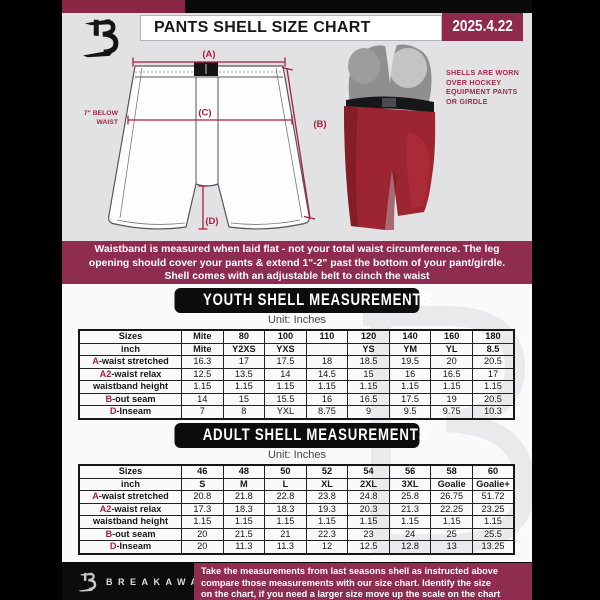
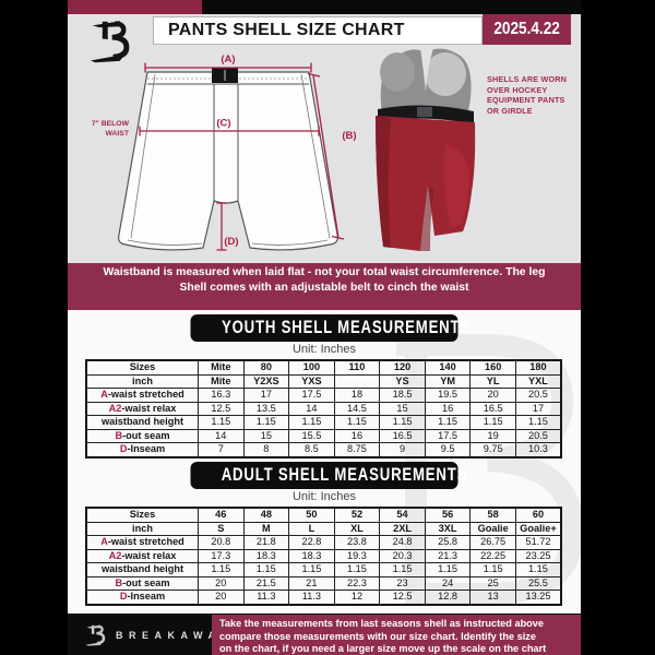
  PANTS SHELL SIZE CHART
  2025.4.22
  (A)
  (C)
  (B)
  (D)
  SHELLS ARE WORN
  OVER HOCKEY
  EQUIPMENT PANTS
  OR GIRDLE
  Waistband is measured when laid flat - not your total waist circumference. The leg
- opening should cover your pants & extend 1"-2" past the bottom of your pant/girdle.
  Shell comes with an adjustable belt to cinch the waist
  YOUTH SHELL MEASUREMENTS
  Unit: Inches
  Sizes	Mite	80	100	110	120	140	160	180
- inch	Mite	Y2XS	YXS		YS	YM	YL	8.5
+ inch	Mite	Y2XS	YXS		YS	YM	YL	YXL
  A-waist stretched	16.3	17	17.5	18	18.5	19.5	20	20.5
  A2-waist relax	12.5	13.5	14	14.5	15	16	16.5	17
  waistband height	1.15	1.15	1.15	1.15	1.15	1.15	1.15	1.15
  B-out seam	14	15	15.5	16	16.5	17.5	19	20.5
- D-Inseam	7	8	YXL	8.75	9	9.5	9.75	10.3
+ D-Inseam	7	8	8.5	8.75	9	9.5	9.75	10.3
  ADULT SHELL MEASUREMENTS
  Unit: Inches
  Sizes	46	48	50	52	54	56	58	60
  inch	S	M	L	XL	2XL	3XL	Goalie	Goalie+
  A-waist stretched	20.8	21.8	22.8	23.8	24.8	25.8	26.75	51.72
  A2-waist relax	17.3	18.3	18.3	19.3	20.3	21.3	22.25	23.25
  waistband height	1.15	1.15	1.15	1.15	1.15	1.15	1.15	1.15
  B-out seam	20	21.5	21	22.3	23	24	25	25.5
  D-Inseam	20	11.3	11.3	12	12.5	12.8	13	13.25
  BREAKAW
  Take the measurements from last seasons shell as instructed above
  compare those measurements with our size chart. Identify the size
  on the chart, if you need a larger size move up the scale on the chart
